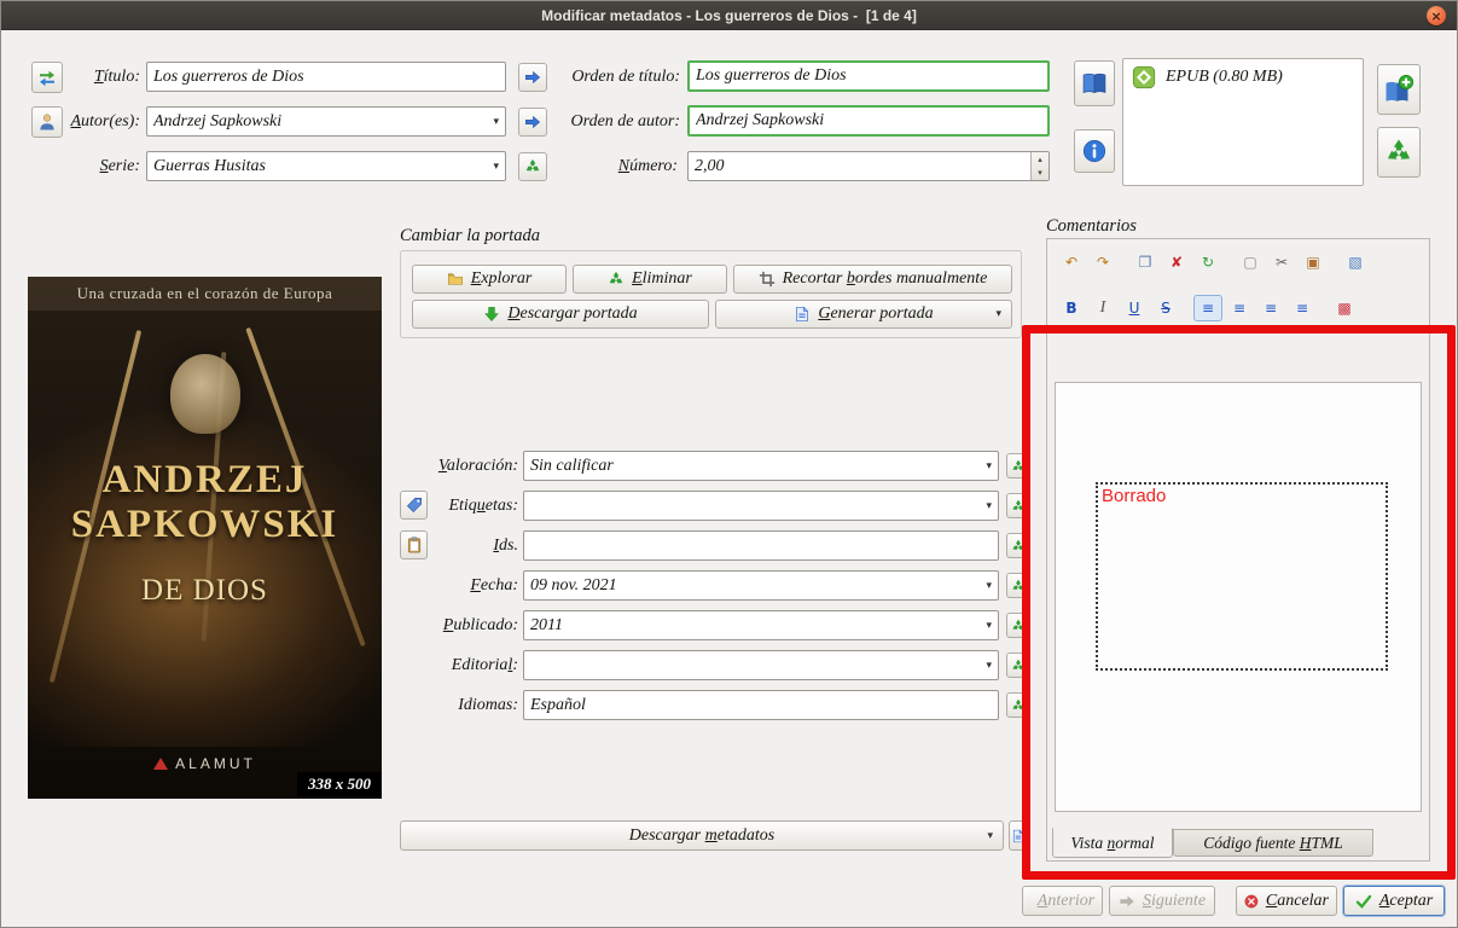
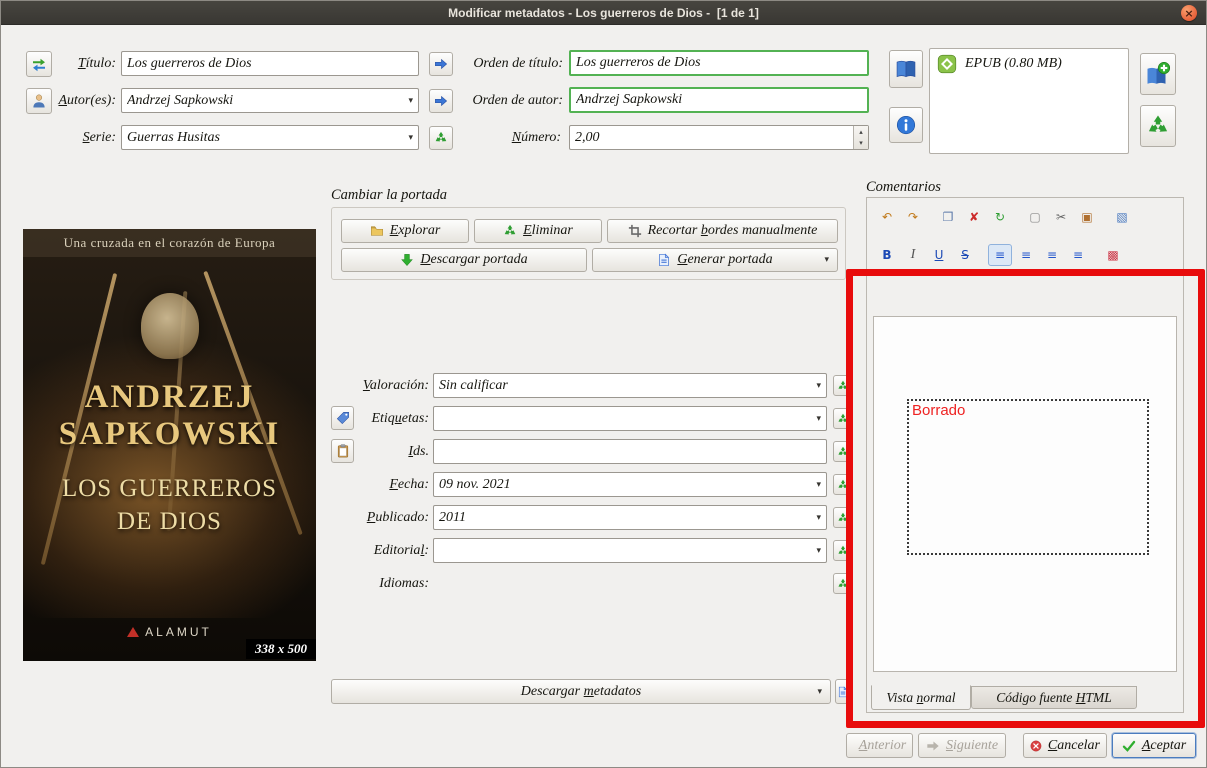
- Modificar metadatos - Los guerreros de Dios - [1 de 4]
+ Modificar metadatos - Los guerreros de Dios - [1 de 1]
  ×
  Título:
  Los guerreros de Dios
  Orden de título:
  Los guerreros de Dios
  Autor(es):
  Andrzej Sapkowski
  ▾
  Orden de autor:
  Andrzej Sapkowski
  Serie:
  Guerras Husitas
  ▾
  Número:
  2,00
  ▴
  ▾
  EPUB (0.80 MB)
  Una cruzada en el corazón de Europa
  ANDRZEJ
  SAPKOWSKI
+ LOS GUERREROS
  DE DIOS
  ALAMUT
  338 x 500
  Cambiar la portada
  Explorar
  Eliminar
  Recortar bordes manualmente
  Descargar portada
  Generar portada
  ▾
  Valoración:
  Sin calificar
  ▾
  Etiquetas:
  ▾
  Ids.
  Fecha:
  09 nov. 2021
  ▾
  Publicado:
  2011
  ▾
  Editorial:
  ▾
  Idiomas:
- Español
  Descargar metadatos
  ▾
  Comentarios
  ↶
  ↷
  ❐
  ✘
  ↻
  ▢
  ✂
  ▣
  ▧
  B
  I
  U
  S
  ≡
  ≡
  ≡
  ≡
  ▩
  Borrado
  Vista normal
  Código fuente HTML
  Anterior
  Siguiente
  Cancelar
  Aceptar
